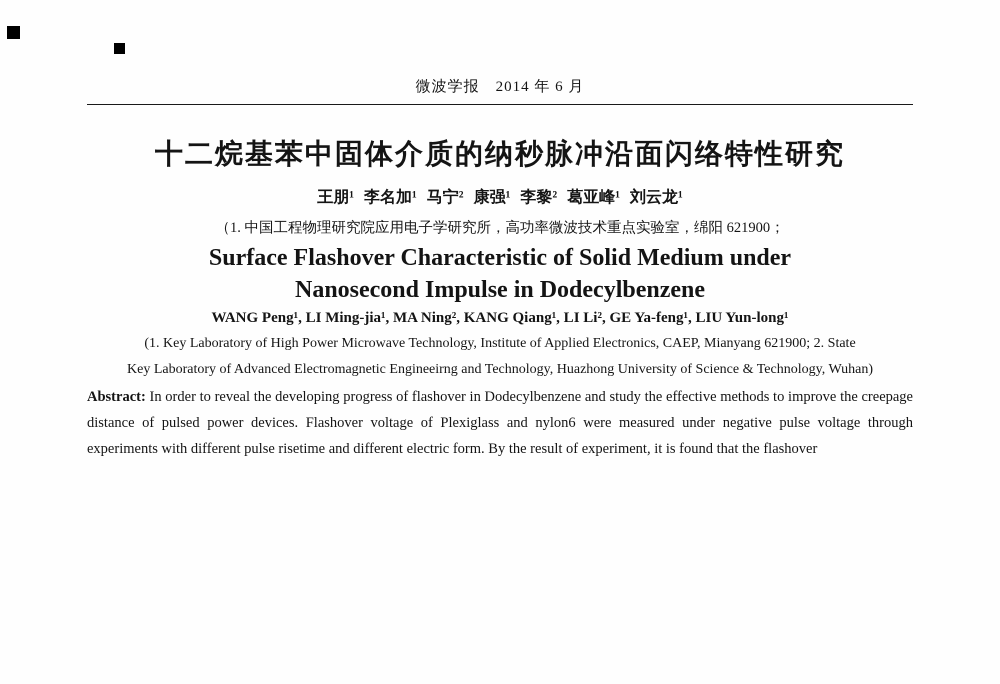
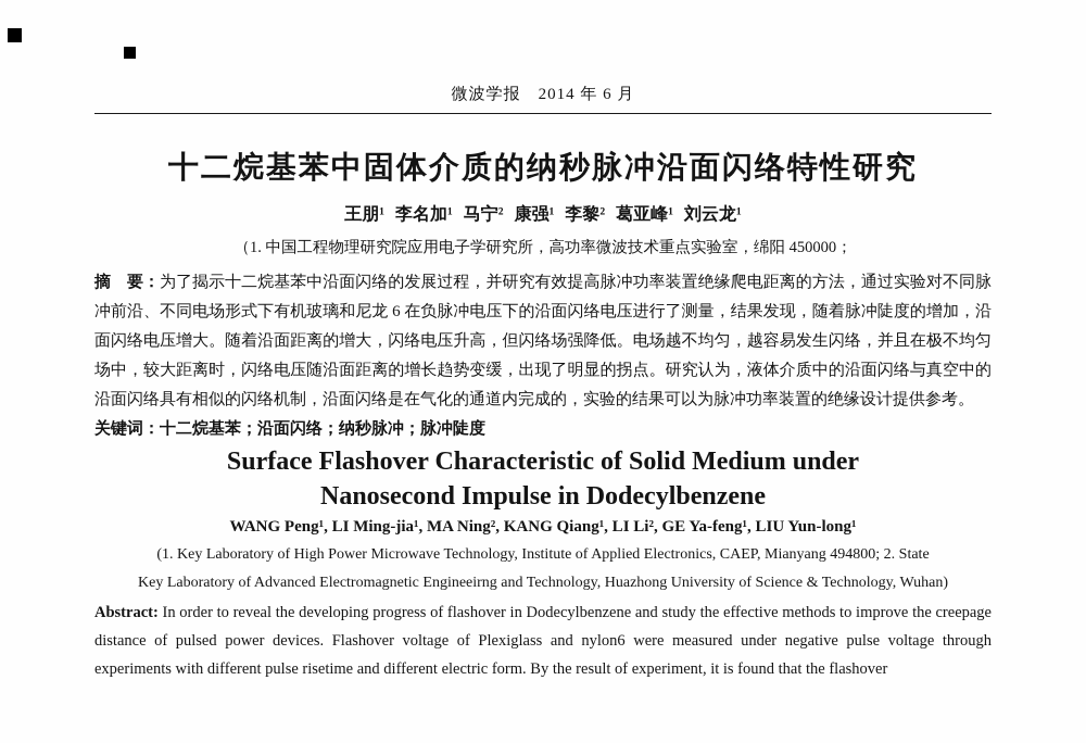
  微波学报 2014 年 6 月
  十二烷基苯中固体介质的纳秒脉冲沿面闪络特性研究
  王朋¹ 李名加¹ 马宁² 康强¹ 李黎² 葛亚峰¹ 刘云龙¹
- （1. 中国工程物理研究院应用电子学研究所，高功率微波技术重点实验室，绵阳 621900；
+ （1. 中国工程物理研究院应用电子学研究所，高功率微波技术重点实验室，绵阳 450000；
+ 摘 要：为了揭示十二烷基苯中沿面闪络的发展过程，并研究有效提高脉冲功率装置绝缘爬电距离的方法，通过实验对不同脉冲前沿、不同电场形式下有机玻璃和尼龙 6 在负脉冲电压下的沿面闪络电压进行了测量，结果发现，随着脉冲陡度的增加，沿面闪络电压增大。随着沿面距离的增大，闪络电压升高，但闪络场强降低。电场越不均匀，越容易发生闪络，并且在极不均匀场中，较大距离时，闪络电压随沿面距离的增长趋势变缓，出现了明显的拐点。研究认为，液体介质中的沿面闪络与真空中的沿面闪络具有相似的闪络机制，沿面闪络是在气化的通道内完成的，实验的结果可以为脉冲功率装置的绝缘设计提供参考。
+ 关键词：十二烷基苯；沿面闪络；纳秒脉冲；脉冲陡度
  Surface Flashover Characteristic of Solid Medium under
  Nanosecond Impulse in Dodecylbenzene
  WANG Peng¹, LI Ming-jia¹, MA Ning², KANG Qiang¹, LI Li², GE Ya-feng¹, LIU Yun-long¹
- (1. Key Laboratory of High Power Microwave Technology, Institute of Applied Electronics, CAEP, Mianyang 621900; 2. State
+ (1. Key Laboratory of High Power Microwave Technology, Institute of Applied Electronics, CAEP, Mianyang 494800; 2. State
  Key Laboratory of Advanced Electromagnetic Engineeirng and Technology, Huazhong University of Science & Technology, Wuhan)
  Abstract: In order to reveal the developing progress of flashover in Dodecylbenzene and study the effective methods to improve the creepage distance of pulsed power devices. Flashover voltage of Plexiglass and nylon6 were measured under negative pulse voltage through experiments with different pulse risetime and different electric form. By the result of experiment, it is found that the flashover
